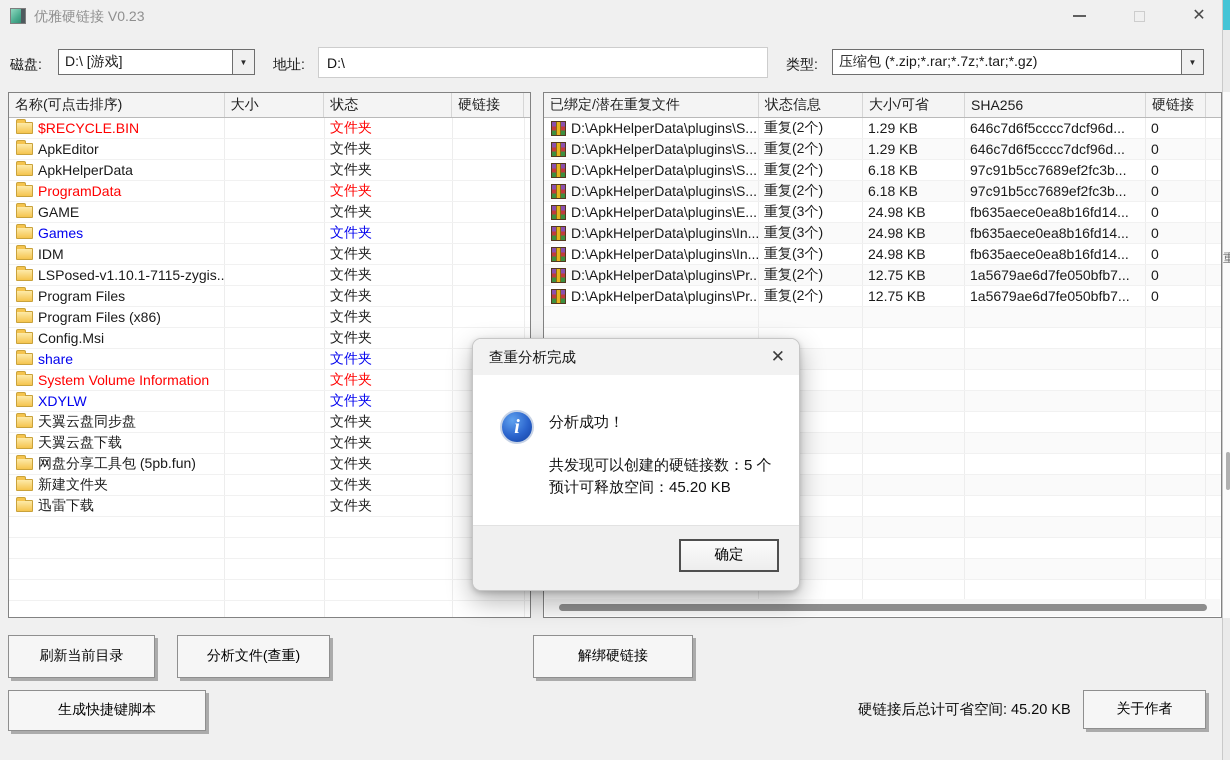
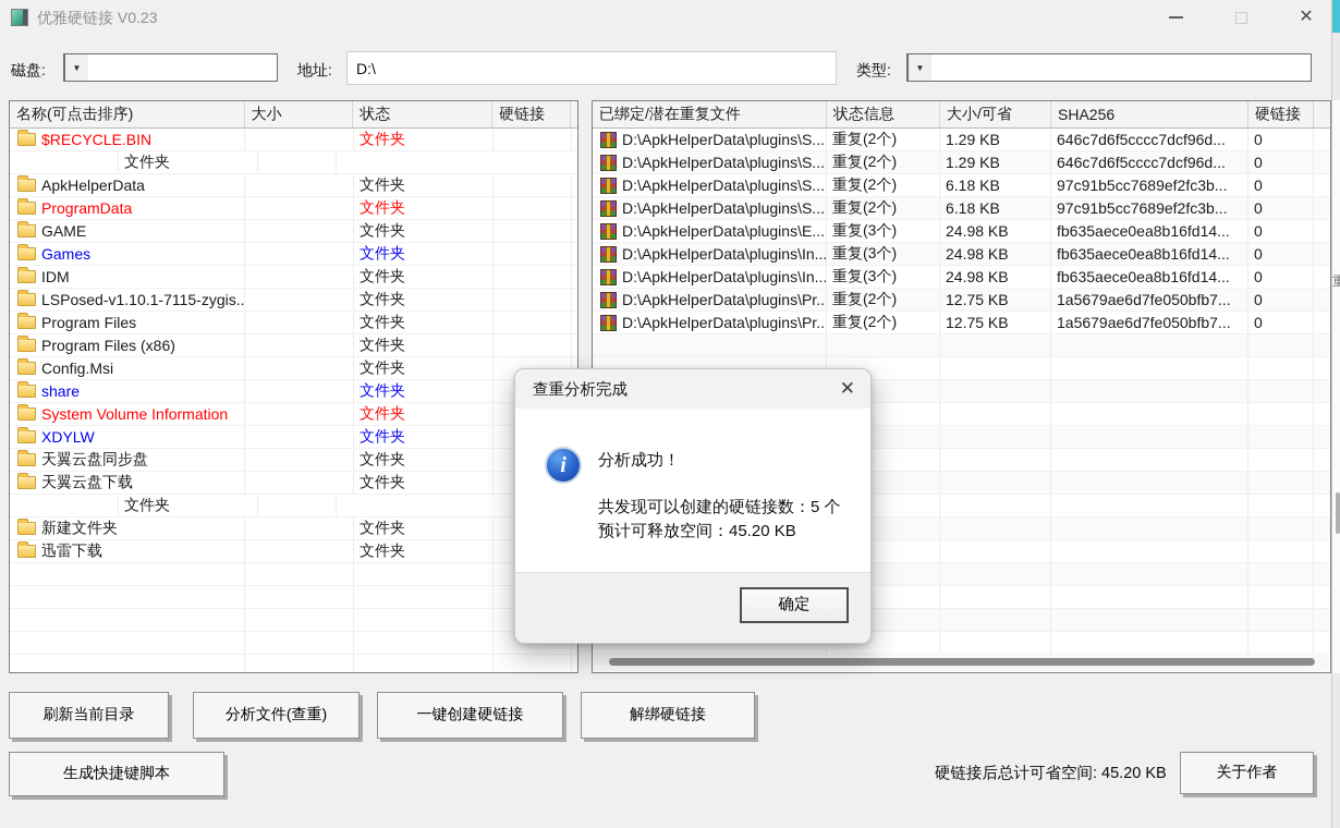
  优雅硬链接 V0.23
  ✕
  磁盘:
- D:\ [游戏]
  ▼
  地址:
  D:\
  类型:
- 压缩包 (*.zip;*.rar;*.7z;*.tar;*.gz)
  ▼
  名称(可点击排序)
  大小
  状态
  硬链接
  $RECYCLE.BIN
  文件夹
- ApkEditor
  文件夹
  ApkHelperData
  文件夹
  ProgramData
  文件夹
  GAME
  文件夹
  Games
  文件夹
  IDM
  文件夹
  LSPosed-v1.10.1-7115-zygis..
  文件夹
  Program Files
  文件夹
  Program Files (x86)
  文件夹
  Config.Msi
  文件夹
  share
  文件夹
  System Volume Information
  文件夹
  XDYLW
  文件夹
  天翼云盘同步盘
  文件夹
  天翼云盘下载
  文件夹
- 网盘分享工具包 (5pb.fun)
  文件夹
  新建文件夹
  文件夹
  迅雷下载
  文件夹
  已绑定/潜在重复文件
  状态信息
  大小/可省
  SHA256
  硬链接
  D:\ApkHelperData\plugins\S...
  重复(2个)
  1.29 KB
  646c7d6f5cccc7dcf96d...
  0
  D:\ApkHelperData\plugins\S...
  重复(2个)
  1.29 KB
  646c7d6f5cccc7dcf96d...
  0
  D:\ApkHelperData\plugins\S...
  重复(2个)
  6.18 KB
  97c91b5cc7689ef2fc3b...
  0
  D:\ApkHelperData\plugins\S...
  重复(2个)
  6.18 KB
  97c91b5cc7689ef2fc3b...
  0
  D:\ApkHelperData\plugins\E...
  重复(3个)
  24.98 KB
  fb635aece0ea8b16fd14...
  0
  D:\ApkHelperData\plugins\In...
  重复(3个)
  24.98 KB
  fb635aece0ea8b16fd14...
  0
  D:\ApkHelperData\plugins\In...
  重复(3个)
  24.98 KB
  fb635aece0ea8b16fd14...
  0
  D:\ApkHelperData\plugins\Pr..
  重复(2个)
  12.75 KB
  1a5679ae6d7fe050bfb7...
  0
  D:\ApkHelperData\plugins\Pr..
  重复(2个)
  12.75 KB
  1a5679ae6d7fe050bfb7...
  0
  刷新当前目录
  分析文件(查重)
+ 一键创建硬链接
  解绑硬链接
  生成快捷键脚本
  关于作者
  硬链接后总计可省空间: 45.20 KB
  重
  查重分析完成
  ✕
  i
  分析成功！
  共发现可以创建的硬链接数：5 个
  预计可释放空间：45.20 KB
  确定
